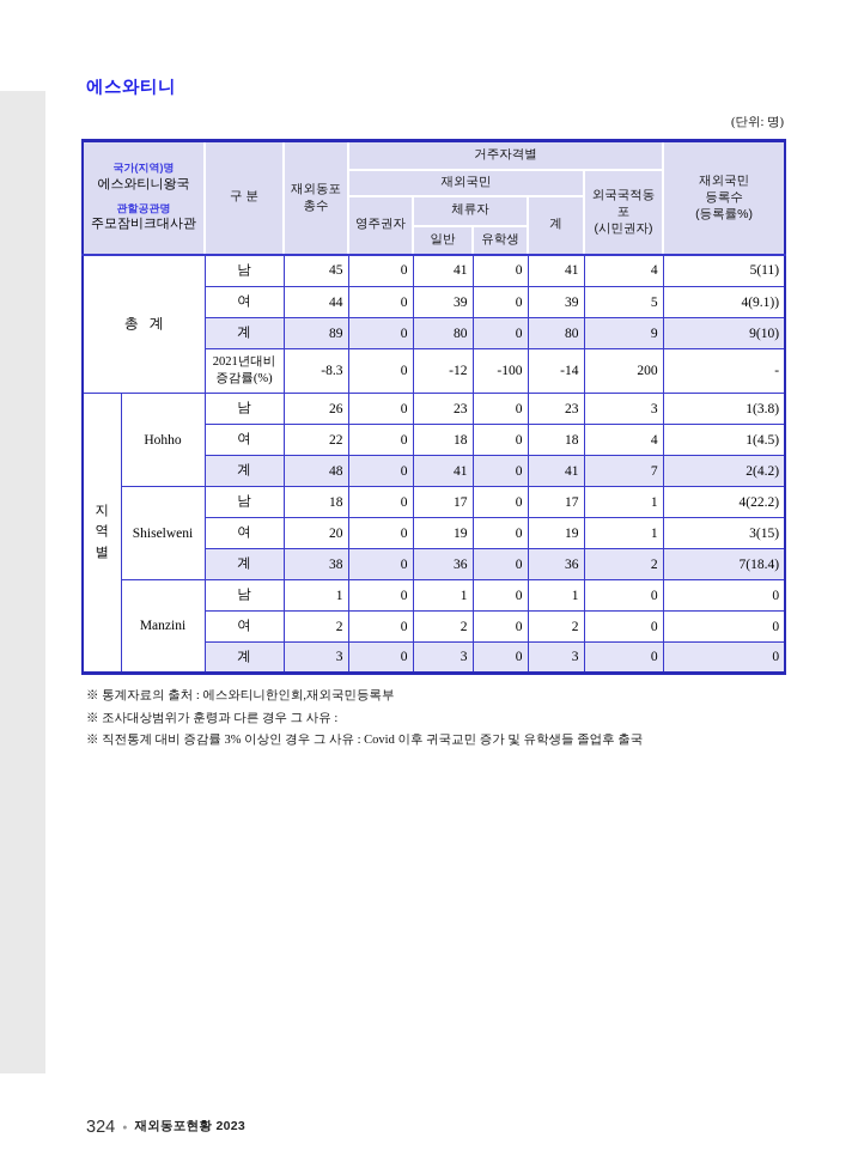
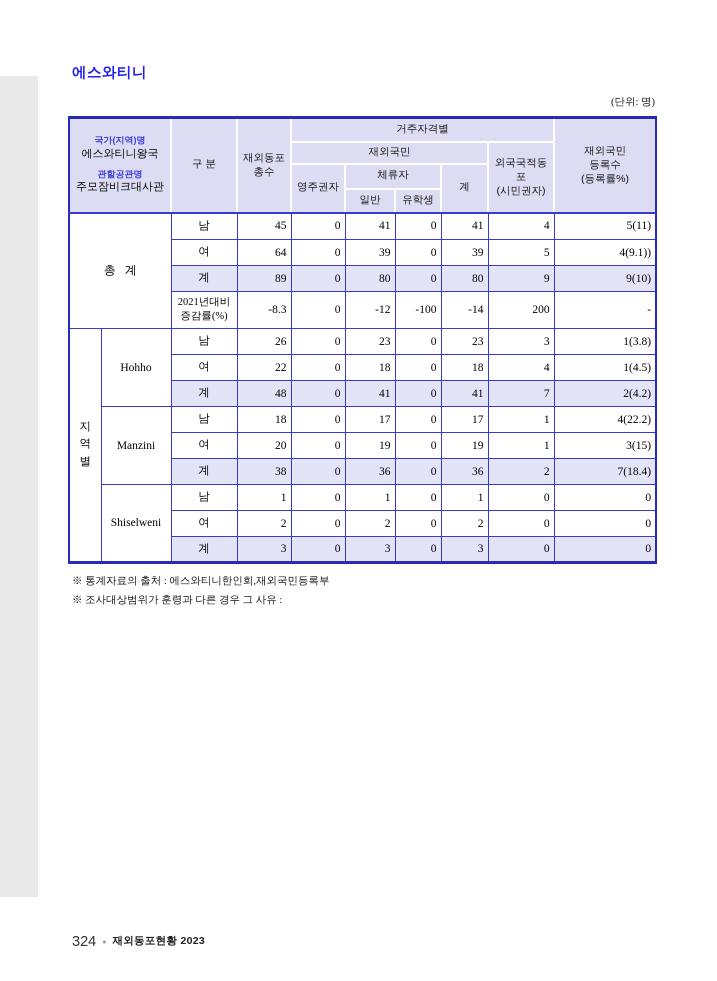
  에스와티니
  (단위: 명)
  국가(지역)명 에스와티니왕국 관할공관명 주모잠비크대사관	구 분	재외동포 총수	거주자격별	재외국민 등록수 (등록률%)
  재외국민	외국국적동포 (시민권자)
  영주권자	체류자	계
  일반	유학생
  총 계	남	45	0	41	0	41	4	5(11)
- 여	44	0	39	0	39	5	4(9.1))
+ 여	64	0	39	0	39	5	4(9.1))
  계	89	0	80	0	80	9	9(10)
  2021년대비 증감률(%)	-8.3	0	-12	-100	-14	200	-
  지 역 별	Hohho	남	26	0	23	0	23	3	1(3.8)
  여	22	0	18	0	18	4	1(4.5)
  계	48	0	41	0	41	7	2(4.2)
- Shiselweni	남	18	0	17	0	17	1	4(22.2)
+ Manzini	남	18	0	17	0	17	1	4(22.2)
  여	20	0	19	0	19	1	3(15)
  계	38	0	36	0	36	2	7(18.4)
- Manzini	남	1	0	1	0	1	0	0
+ Shiselweni	남	1	0	1	0	1	0	0
  여	2	0	2	0	2	0	0
  계	3	0	3	0	3	0	0
  ※ 통계자료의 출처 : 에스와티니한인회,재외국민등록부
  ※ 조사대상범위가 훈령과 다른 경우 그 사유 :
- ※ 직전통계 대비 증감률 3% 이상인 경우 그 사유 : Covid 이후 귀국교민 증가 및 유학생들 졸업후 출국
  324
  재외동포현황 2023
